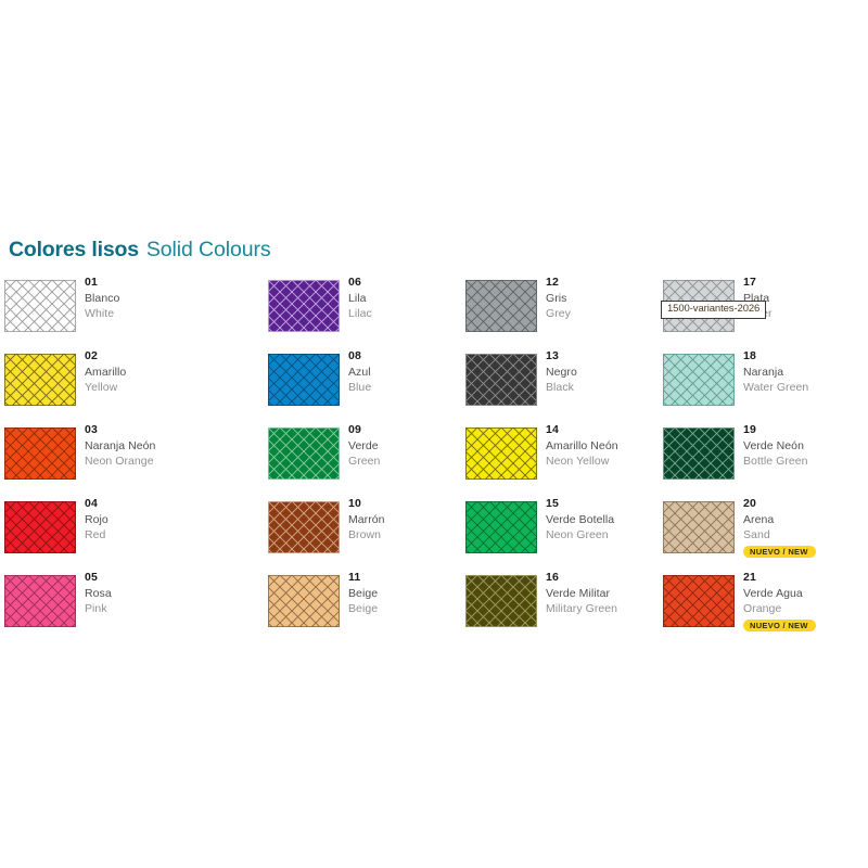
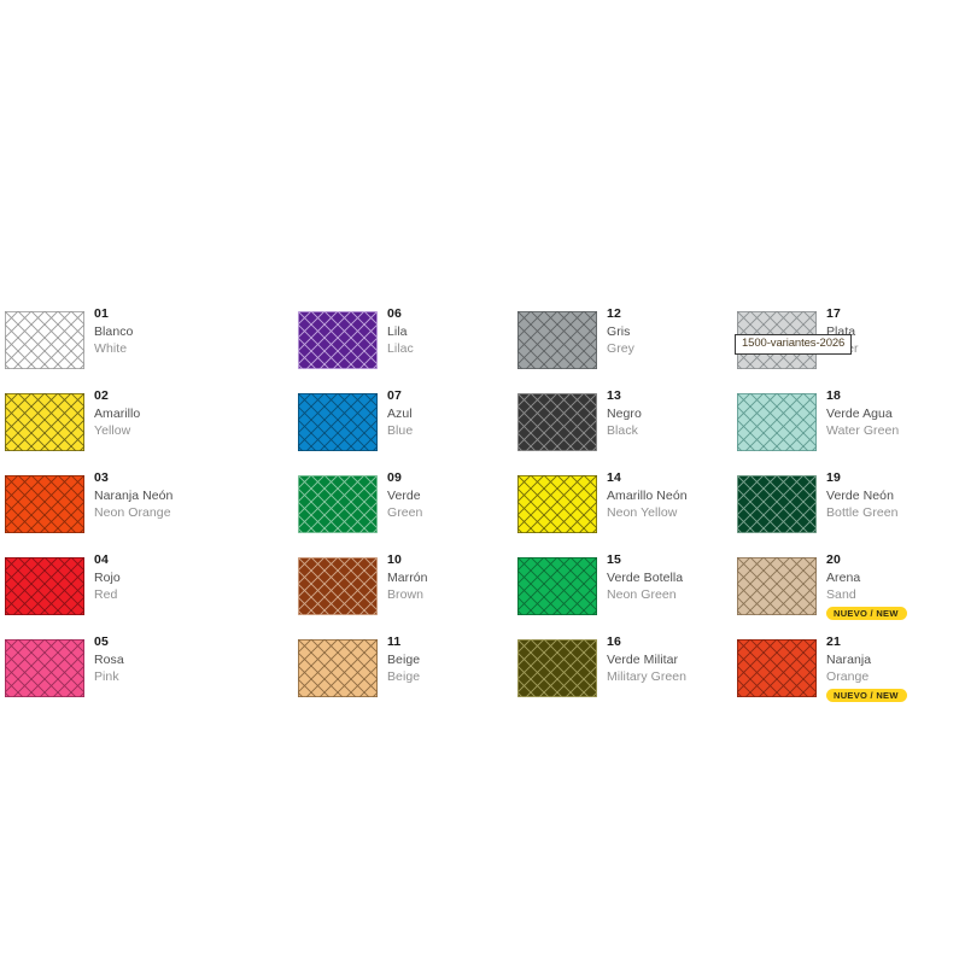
- Colores lisos Solid Colours
  01
  Blanco
  White
  02
  Amarillo
  Yellow
  03
  Naranja Neón
  Neon Orange
  04
  Rojo
  Red
  05
  Rosa
  Pink
  06
  Lila
  Lilac
- 08
+ 07
  Azul
  Blue
  09
  Verde
  Green
  10
  Marrón
  Brown
  11
  Beige
  Beige
  12
  Gris
  Grey
  13
  Negro
  Black
  14
  Amarillo Neón
  Neon Yellow
  15
  Verde Botella
  Neon Green
  16
  Verde Militar
  Military Green
  17
  Plata
  18
- Naranja
+ Verde Agua
  Water Green
  19
  Verde Neón
  Bottle Green
  20
  Arena
  Sand
  NUEVO / NEW
  21
- Verde Agua
+ Naranja
  Orange
  NUEVO / NEW
  1500-variantes-2026
